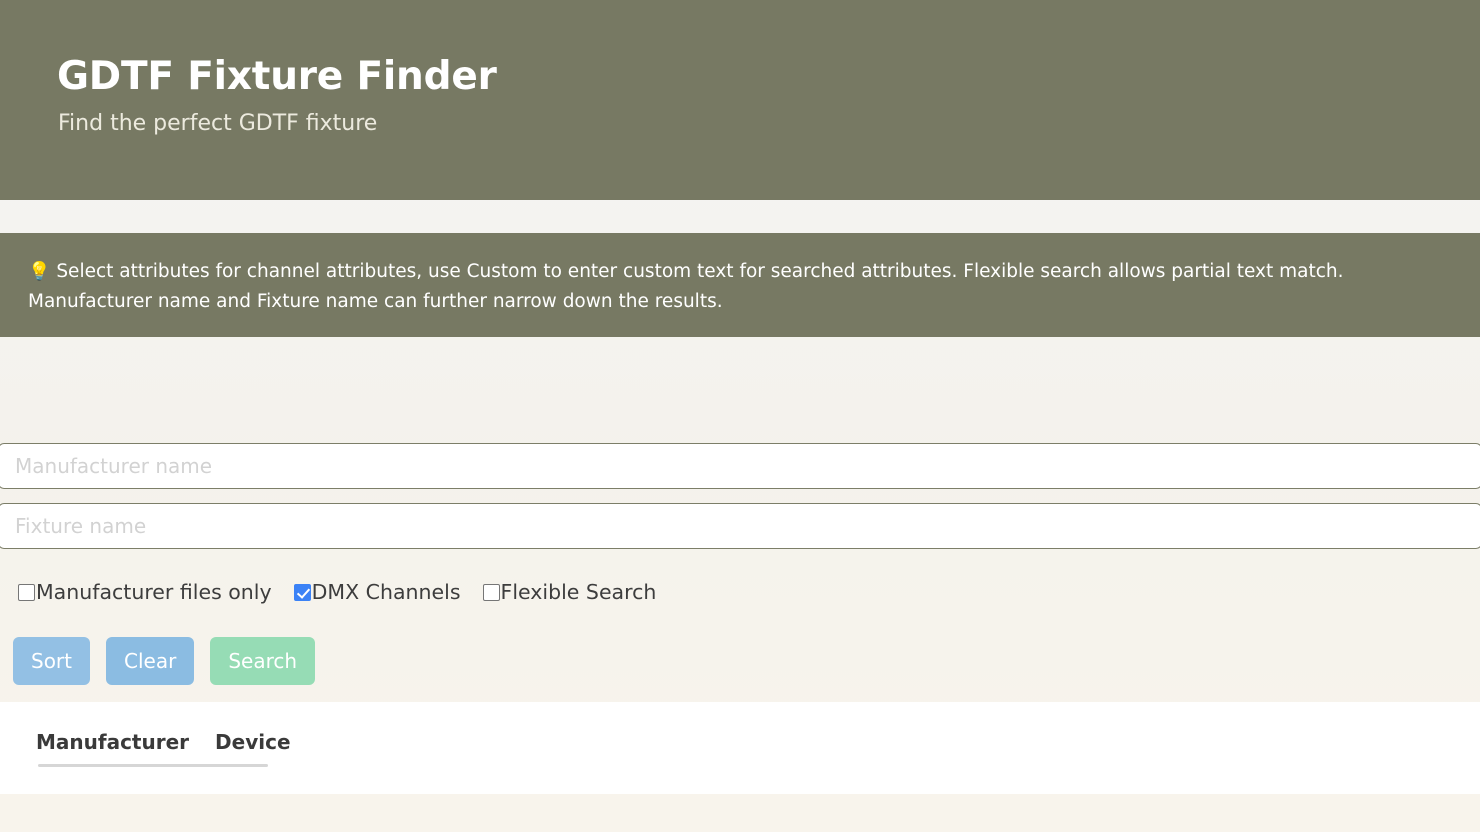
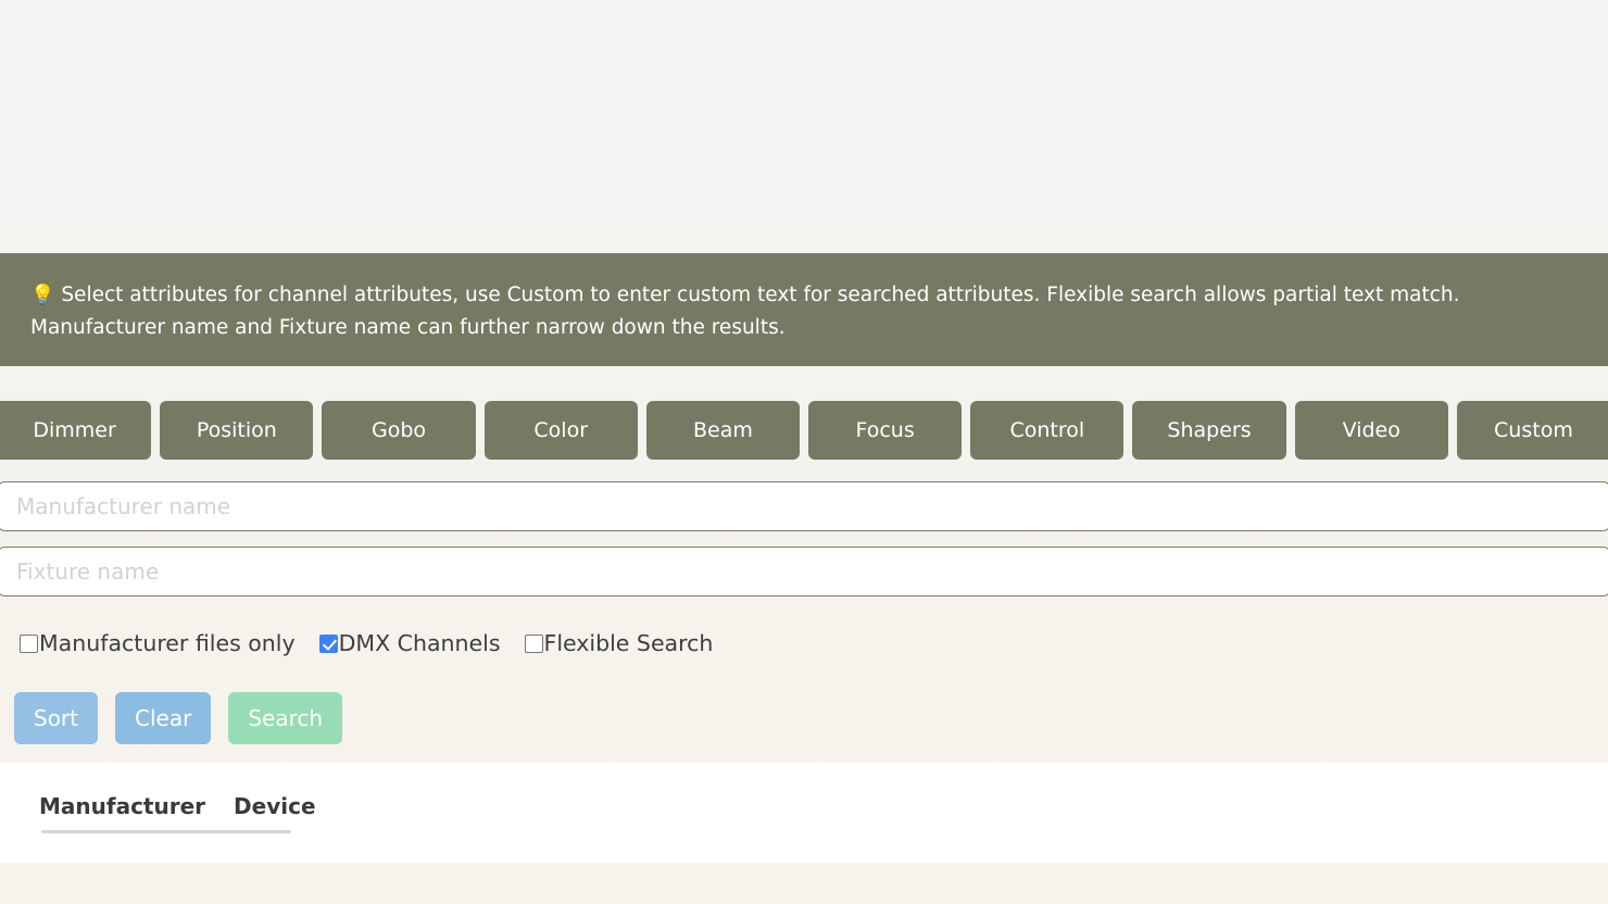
- GDTF Fixture Finder
- Find the perfect GDTF fixture
  💡 Select attributes for channel attributes, use Custom to enter custom text for searched attributes. Flexible search allows partial text match. Manufacturer name and Fixture name can further narrow down the results.
+ Dimmer
+ Position
+ Gobo
+ Color
+ Beam
+ Focus
+ Control
+ Shapers
+ Video
+ Custom
  Manufacturer name
  Fixture name
  Manufacturer files only
  DMX Channels
  Flexible Search
  Sort
  Clear
  Search
  Manufacturer
  Device
